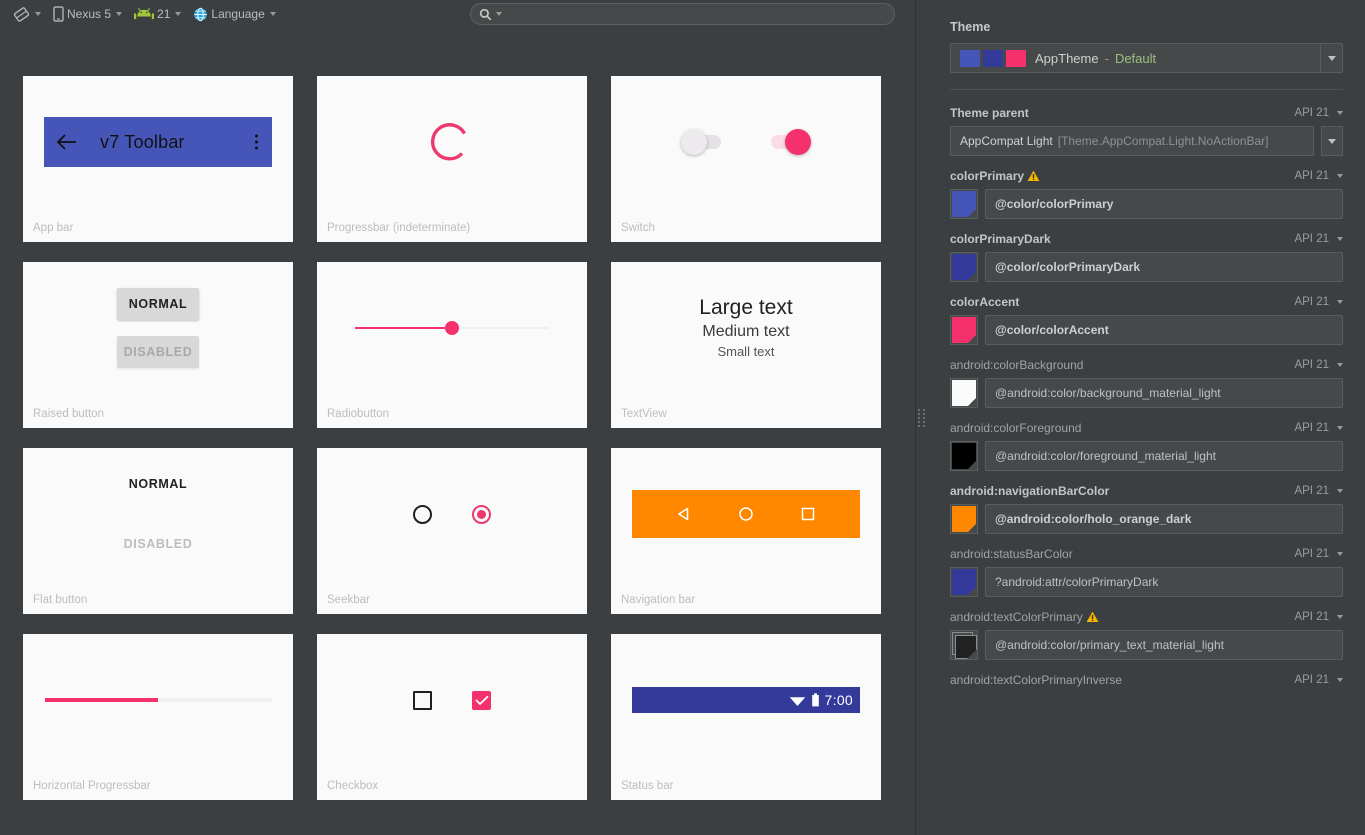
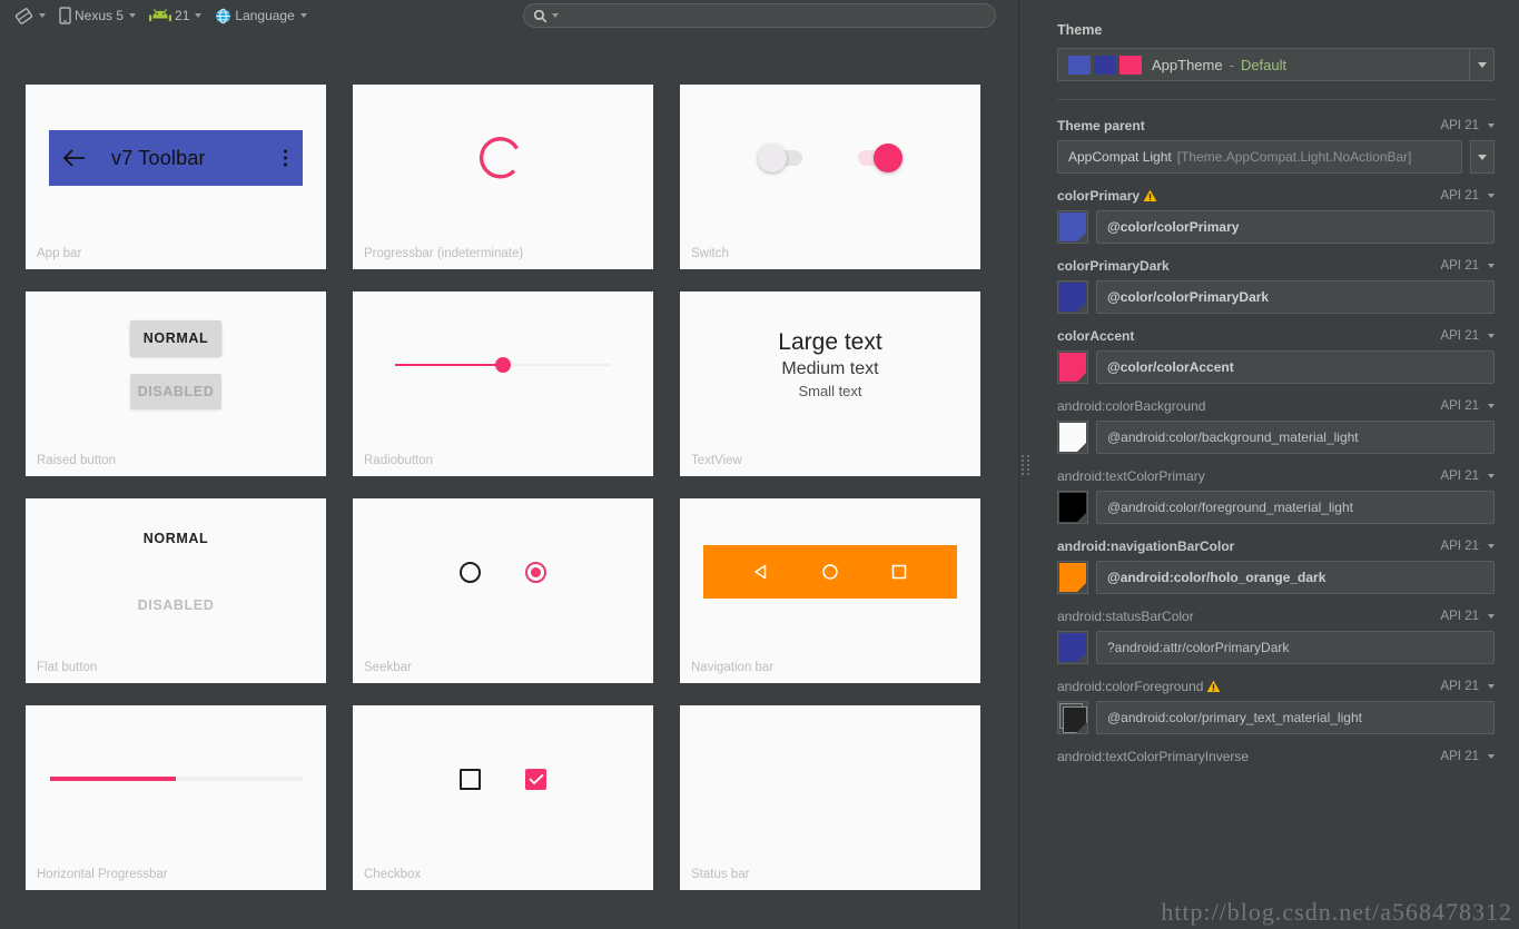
  Nexus 5
  21
  Language
  v7 Toolbar
  App bar
  Progressbar (indeterminate)
  Switch
  NORMAL
  DISABLED
  Raised button
  Radiobutton
  Large text
  Medium text
  Small text
  TextView
  NORMAL
  DISABLED
  Flat button
  Seekbar
  Navigation bar
  Horizontal Progressbar
  Checkbox
- 7:00
  Status bar
  Theme
  AppTheme
  -
  Default
  Theme parent
  API 21
  AppCompat Light
  [Theme.AppCompat.Light.NoActionBar]
  colorPrimary
  API 21
  @color/colorPrimary
  colorPrimaryDark
  API 21
  @color/colorPrimaryDark
  colorAccent
  API 21
  @color/colorAccent
  android:colorBackground
  API 21
  @android:color/background_material_light
- android:colorForeground
+ android:textColorPrimary
  API 21
  @android:color/foreground_material_light
  android:navigationBarColor
  API 21
  @android:color/holo_orange_dark
  android:statusBarColor
  API 21
  ?android:attr/colorPrimaryDark
- android:textColorPrimary
+ android:colorForeground
  API 21
  @android:color/primary_text_material_light
  android:textColorPrimaryInverse
  API 21
+ http://blog.csdn.net/a568478312
